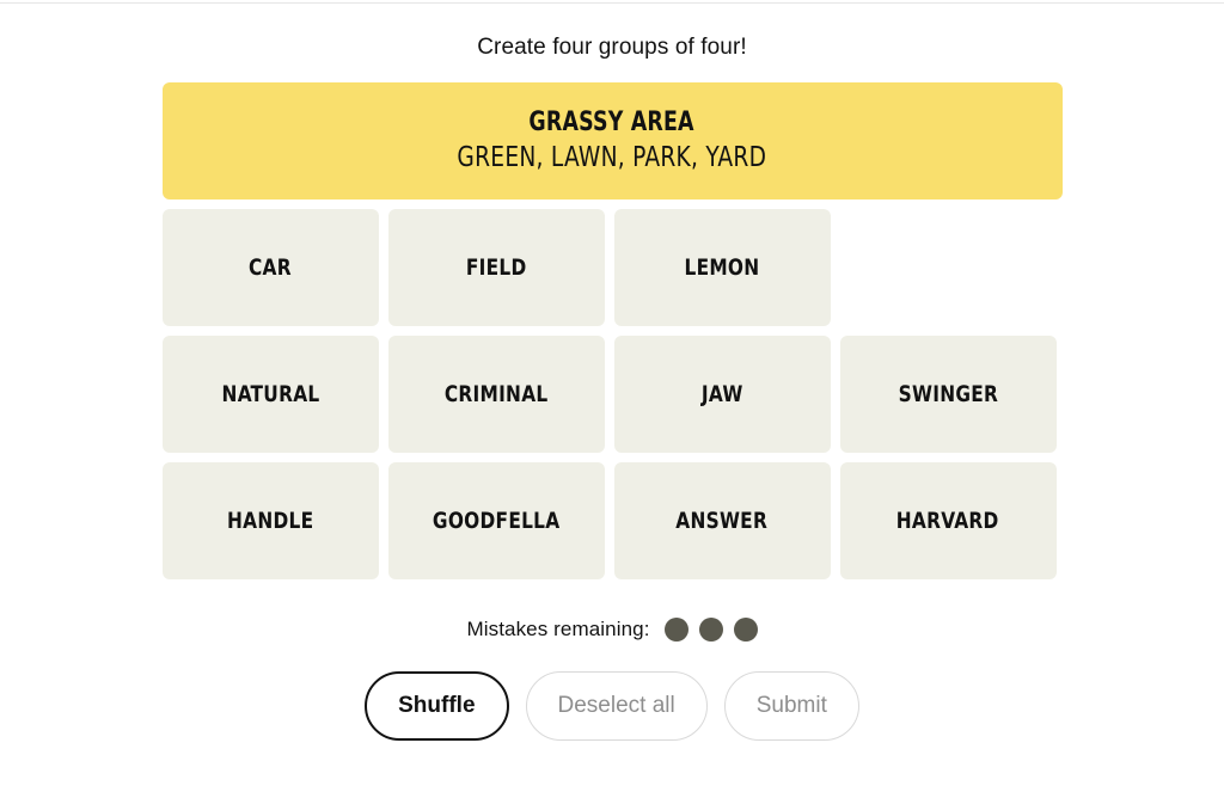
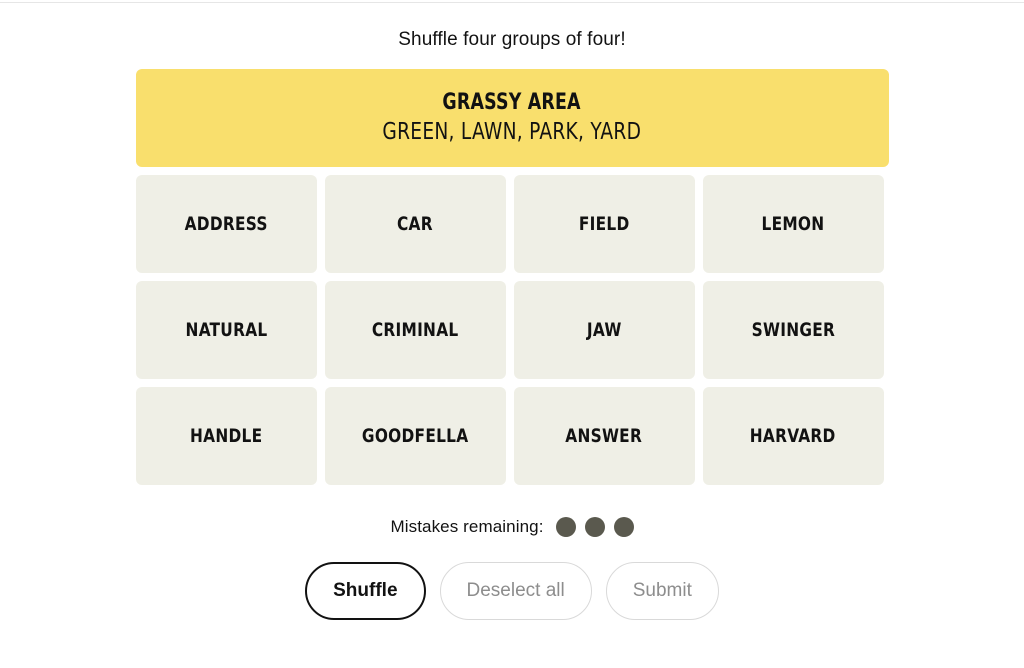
- Create four groups of four!
+ Shuffle four groups of four!
  GRASSY AREA
  GREEN, LAWN, PARK, YARD
+ ADDRESS
  CAR
  FIELD
  LEMON
  NATURAL
  CRIMINAL
  JAW
  SWINGER
  HANDLE
  GOODFELLA
  ANSWER
  HARVARD
  Mistakes remaining:
  Shuffle
  Deselect all
  Submit
